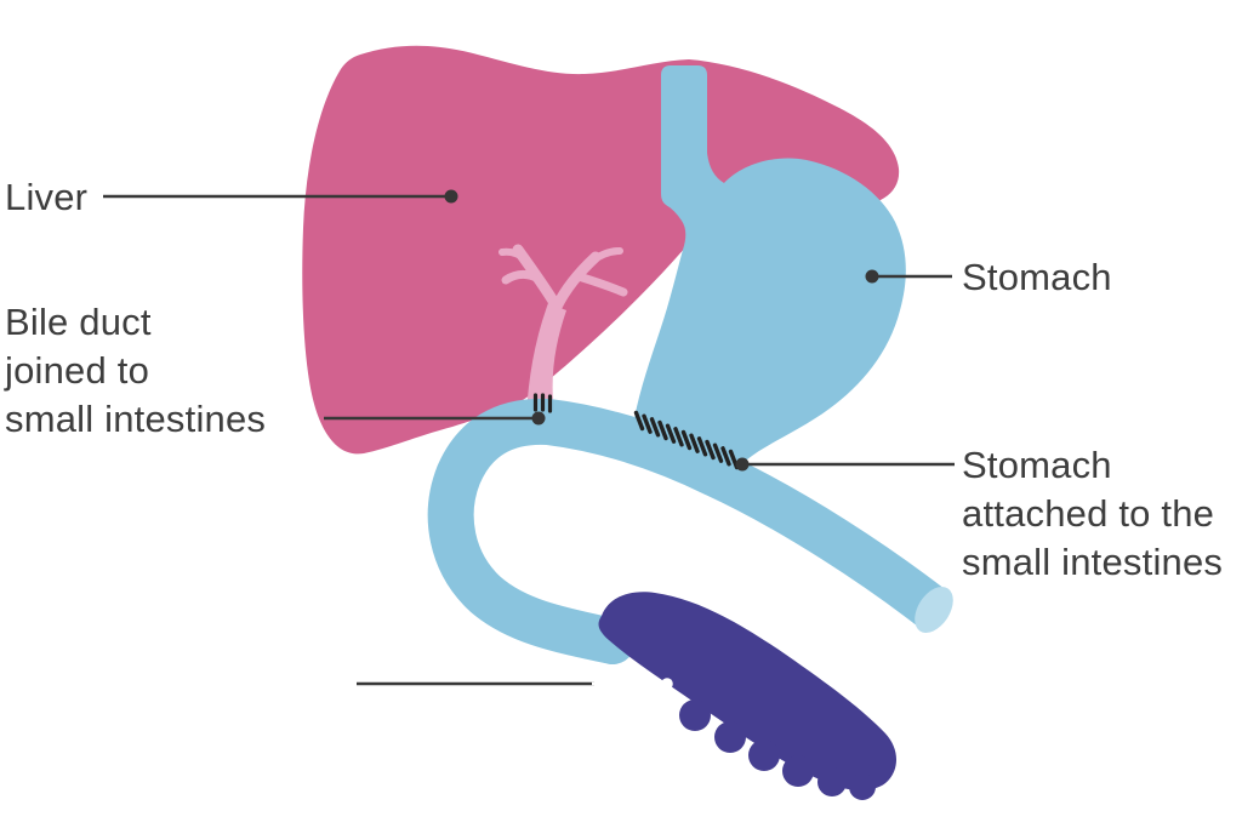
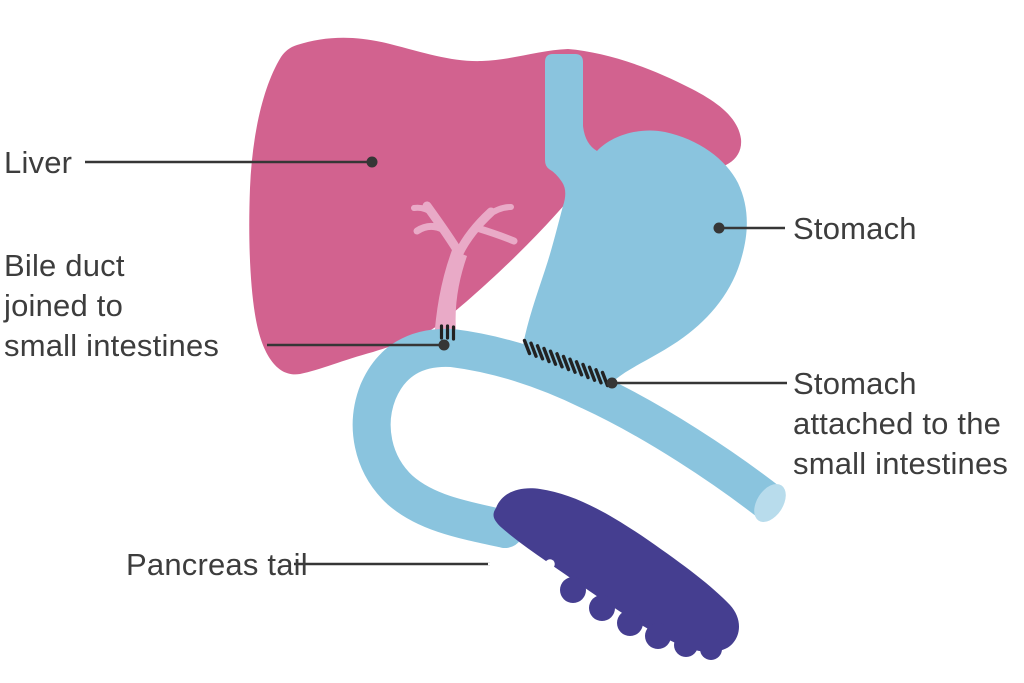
  Liver
  Bile duct
  joined to
  small intestines
  Stomach
  Stomach
  attached to the
  small intestines
+ Pancreas tail
